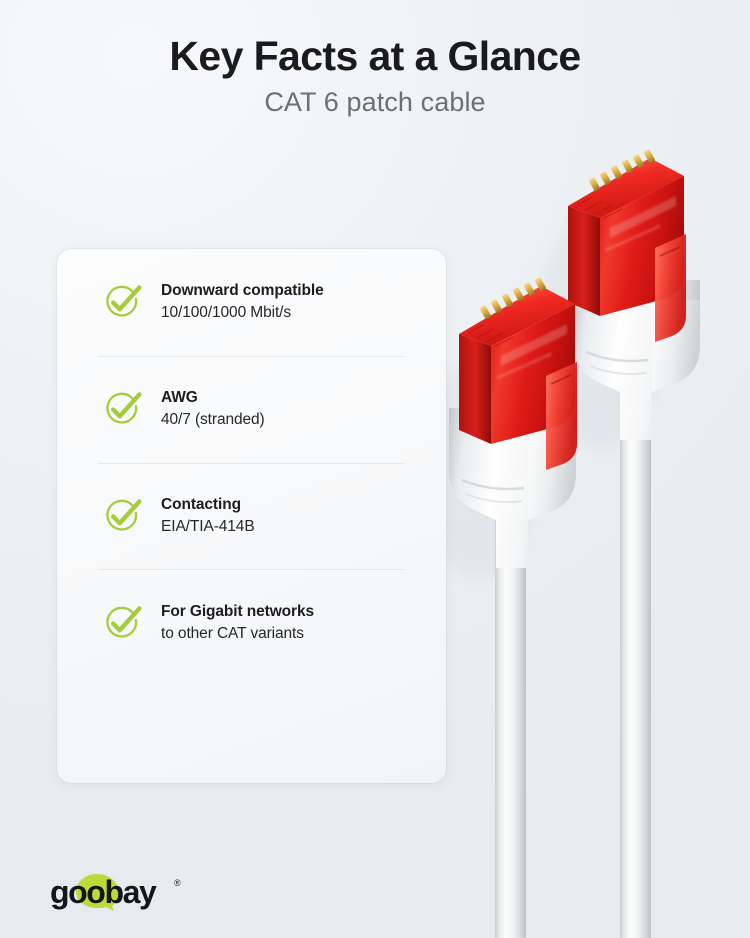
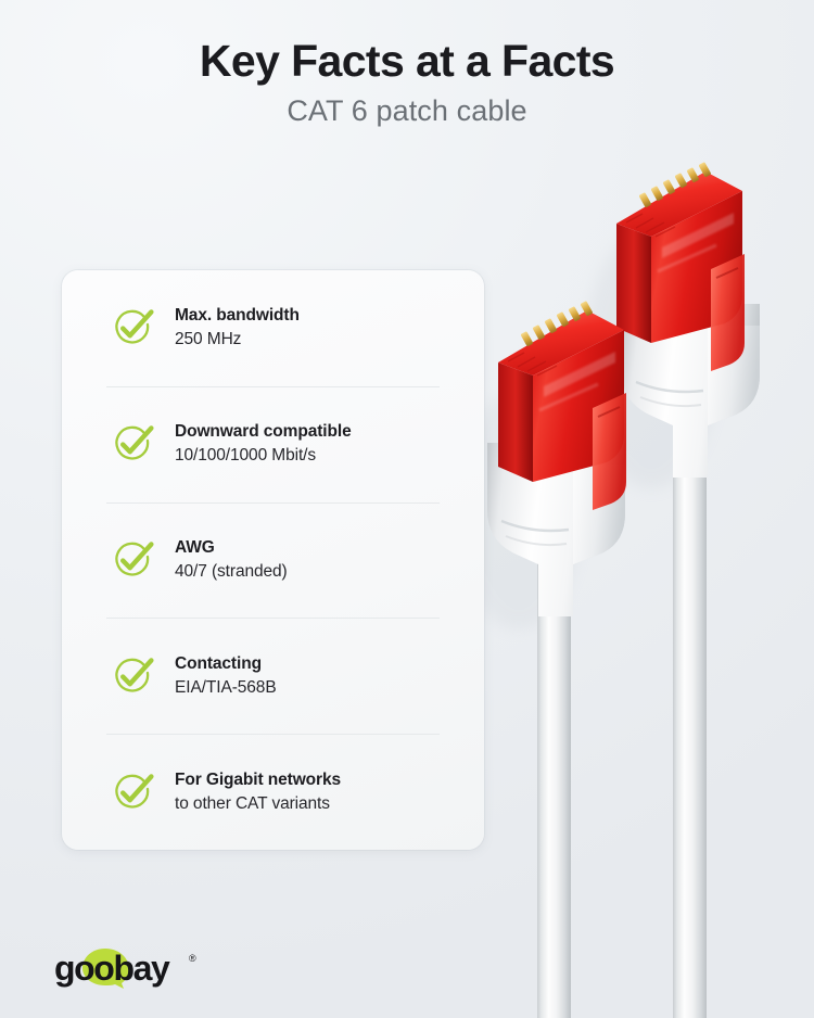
- Key Facts at a Glance
+ Key Facts at a Facts
  CAT 6 patch cable
+ Max. bandwidth
+ 250 MHz
  Downward compatible
  10/100/1000 Mbit/s
  AWG
  40/7 (stranded)
  Contacting
- EIA/TIA-414B
+ EIA/TIA-568B
  For Gigabit networks
  to other CAT variants
  goobay
  ®
